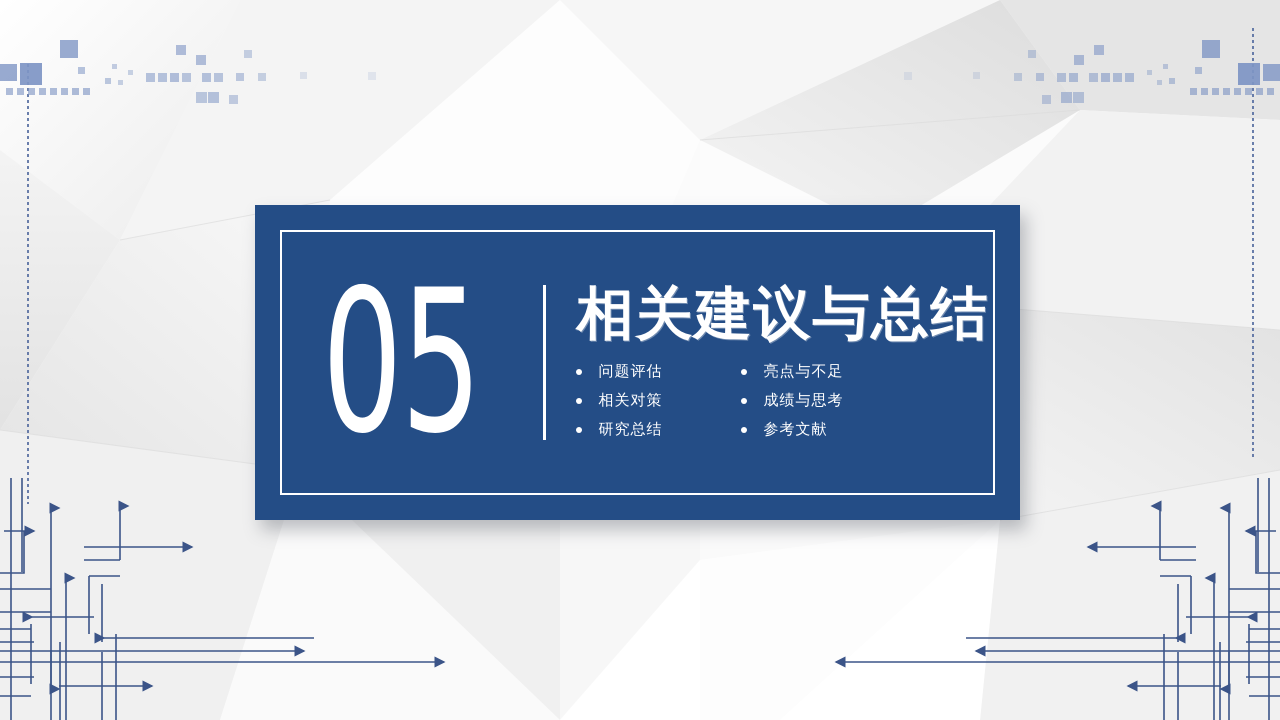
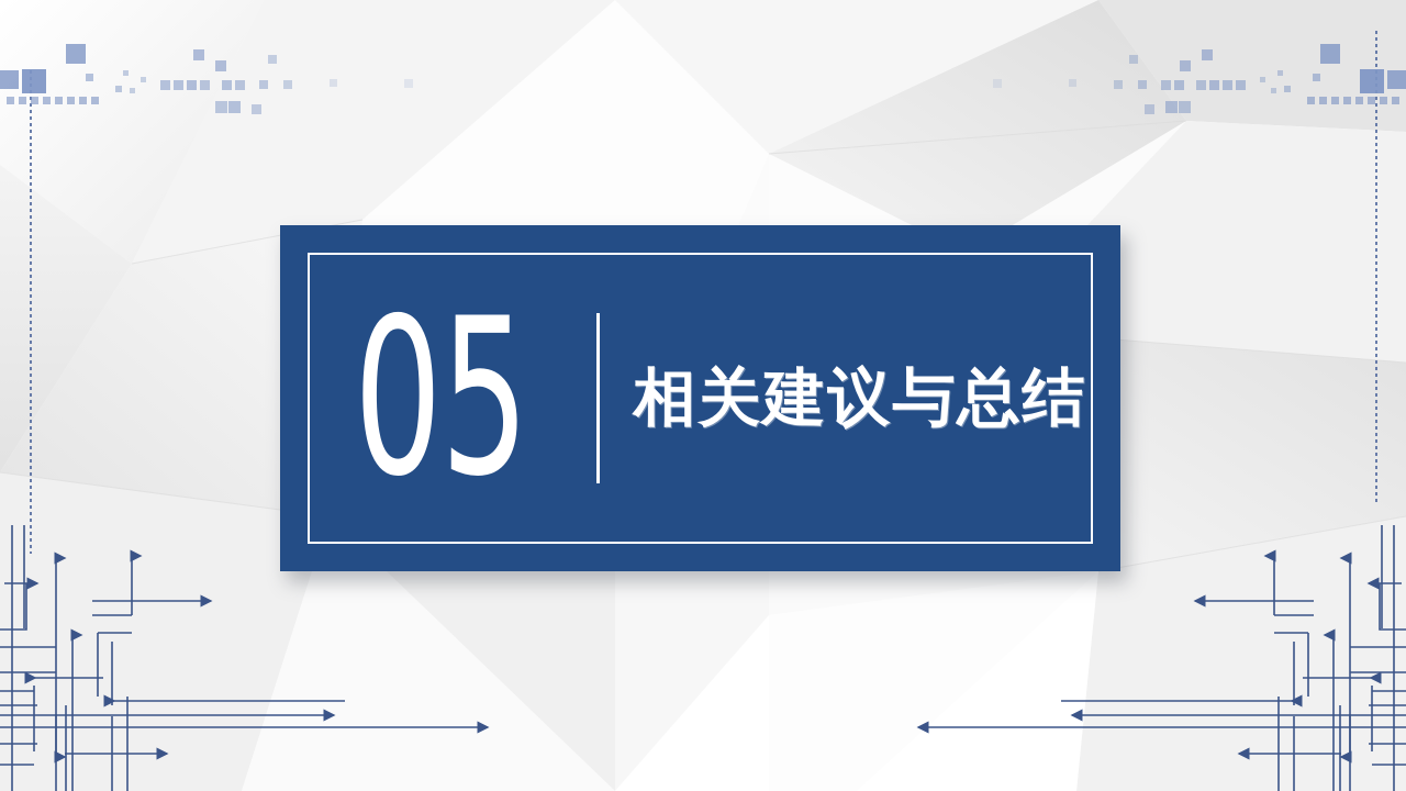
  05
  相关建议与总结
- 问题评估
- 亮点与不足
- 相关对策
- 成绩与思考
- 研究总结
- 参考文献
